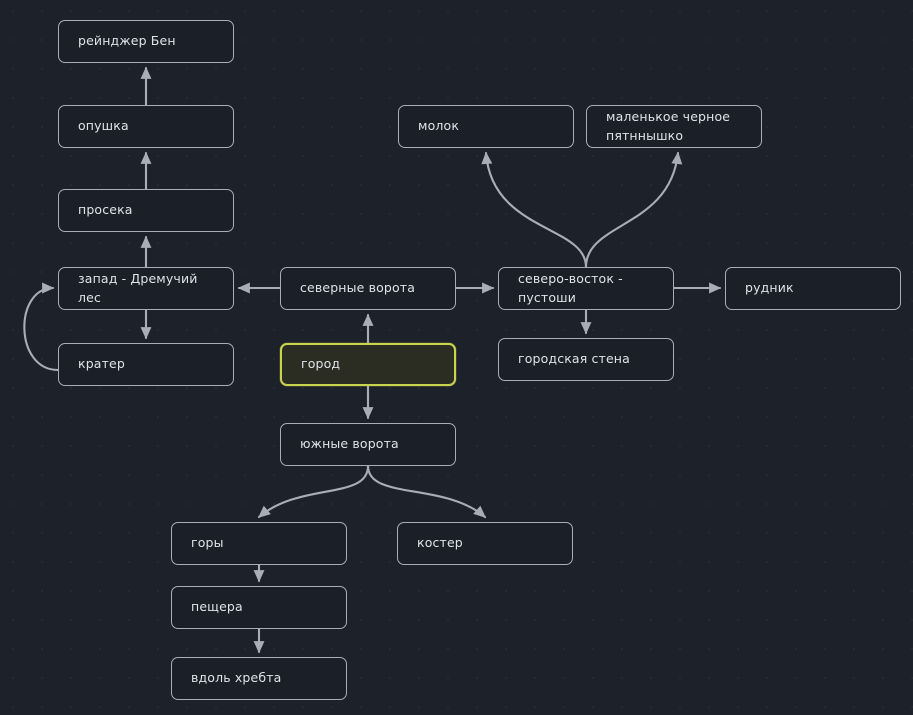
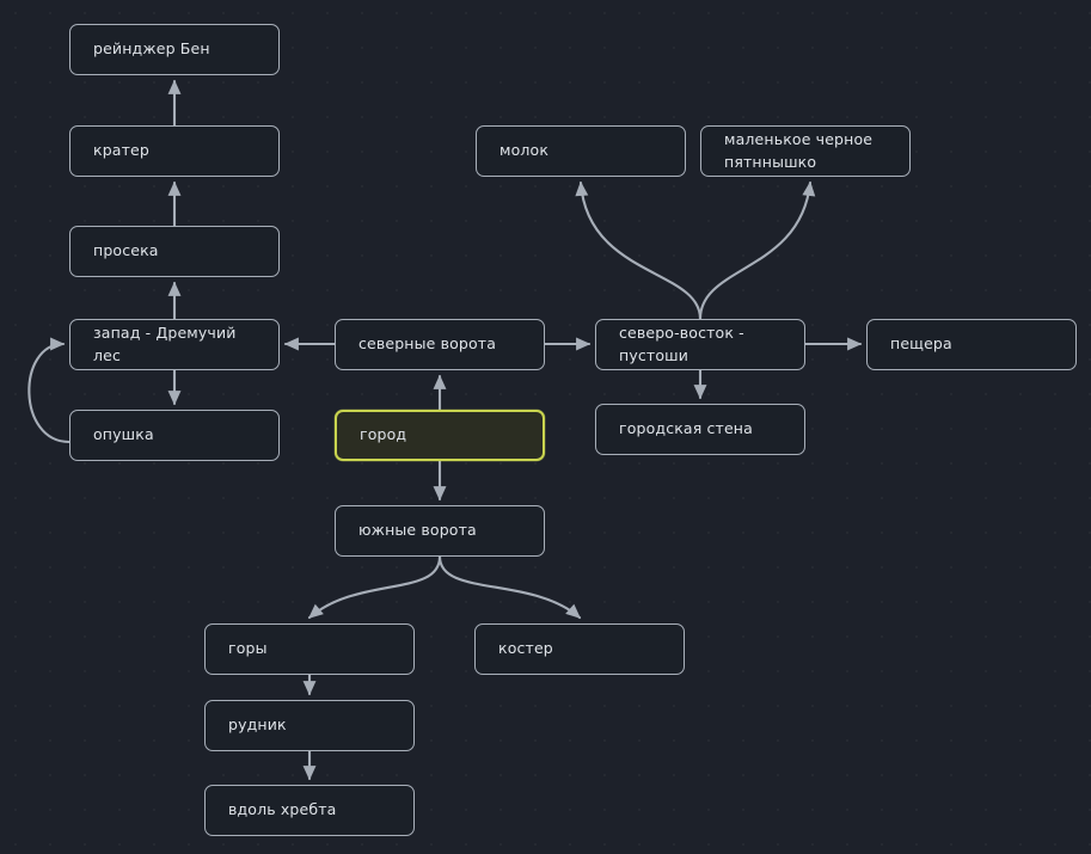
  рейнджер Бен
- опушка
+ кратер
  просека
  запад - Дремучий лес
- кратер
+ опушка
  молок
  маленькое черное
  пятннышко
  северные ворота
  город
  северо-восток - пустоши
  городская стена
- рудник
+ пещера
  южные ворота
  горы
  костер
- пещера
+ рудник
  вдоль хребта
